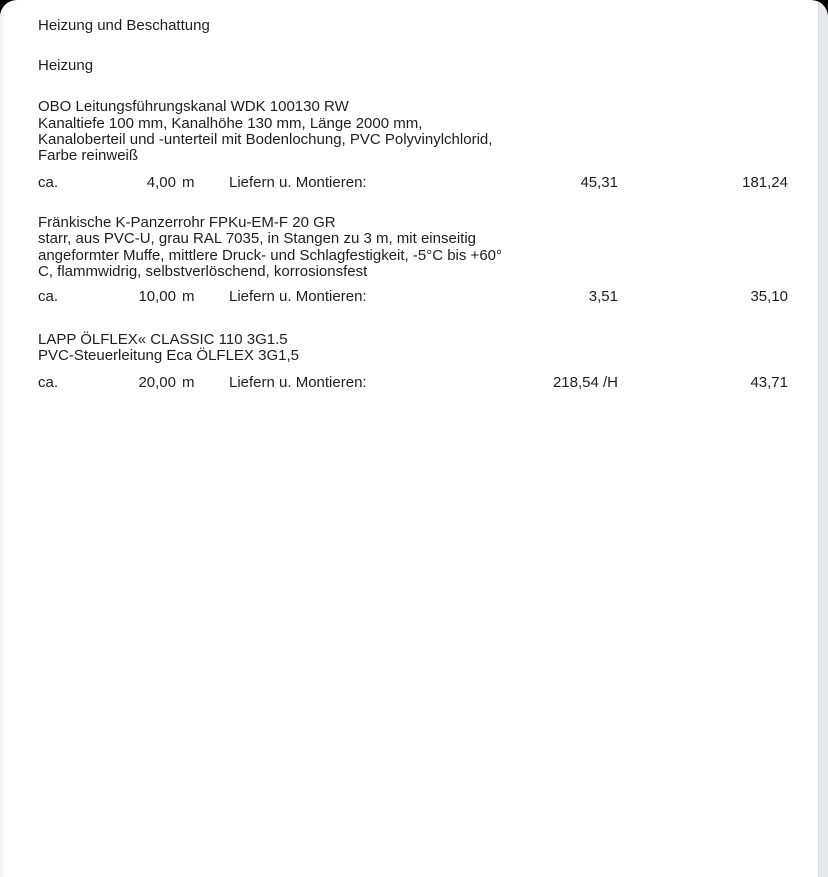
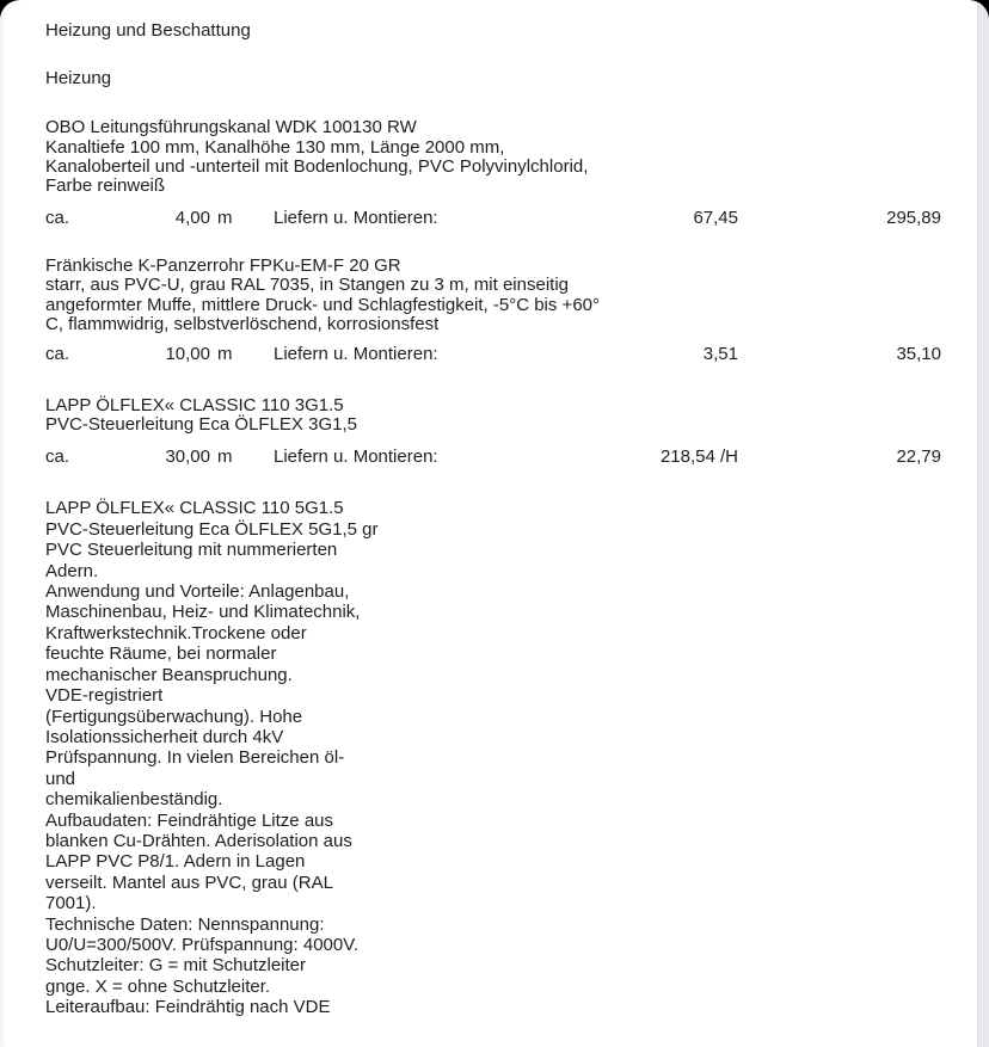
  Heizung und Beschattung
  Heizung
  OBO Leitungsführungskanal WDK 100130 RW
  Kanaltiefe 100 mm, Kanalhöhe 130 mm, Länge 2000 mm,
  Kanaloberteil und -unterteil mit Bodenlochung, PVC Polyvinylchlorid,
  Farbe reinweiß
  ca.
  4,00
  m
  Liefern u. Montieren:
- 45,31
+ 67,45
- 181,24
+ 295,89
  Fränkische K-Panzerrohr FPKu-EM-F 20 GR
  starr, aus PVC-U, grau RAL 7035, in Stangen zu 3 m, mit einseitig
  angeformter Muffe, mittlere Druck- und Schlagfestigkeit, -5°C bis +60°
  C, flammwidrig, selbstverlöschend, korrosionsfest
  ca.
  10,00
  m
  Liefern u. Montieren:
  3,51
  35,10
  LAPP ÖLFLEX« CLASSIC 110 3G1.5
  PVC-Steuerleitung Eca ÖLFLEX 3G1,5
  ca.
- 20,00
+ 30,00
  m
  Liefern u. Montieren:
  218,54 /H
- 43,71
+ 22,79
+ LAPP ÖLFLEX« CLASSIC 110 5G1.5
+ PVC-Steuerleitung Eca ÖLFLEX 5G1,5 gr
+ PVC Steuerleitung mit nummerierten
+ Adern.
+ Anwendung und Vorteile: Anlagenbau,
+ Maschinenbau, Heiz- und Klimatechnik,
+ Kraftwerkstechnik.Trockene oder
+ feuchte Räume, bei normaler
+ mechanischer Beanspruchung.
+ VDE-registriert
+ (Fertigungsüberwachung). Hohe
+ Isolationssicherheit durch 4kV
+ Prüfspannung. In vielen Bereichen öl-
+ und
+ chemikalienbeständig.
+ Aufbaudaten: Feindrähtige Litze aus
+ blanken Cu-Drähten. Aderisolation aus
+ LAPP PVC P8/1. Adern in Lagen
+ verseilt. Mantel aus PVC, grau (RAL
+ 7001).
+ Technische Daten: Nennspannung:
+ U0/U=300/500V. Prüfspannung: 4000V.
+ Schutzleiter: G = mit Schutzleiter
+ gnge. X = ohne Schutzleiter.
+ Leiteraufbau: Feindrähtig nach VDE
